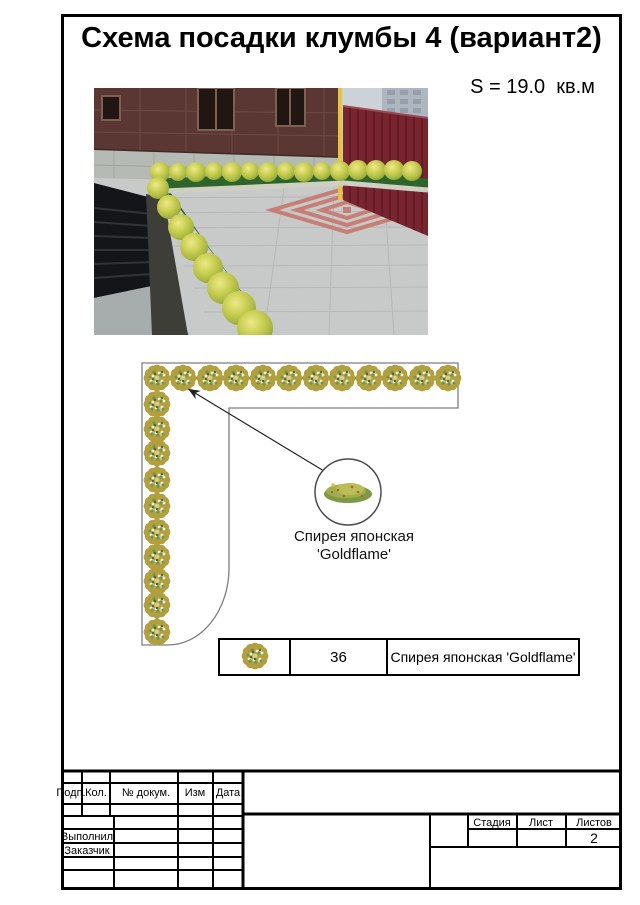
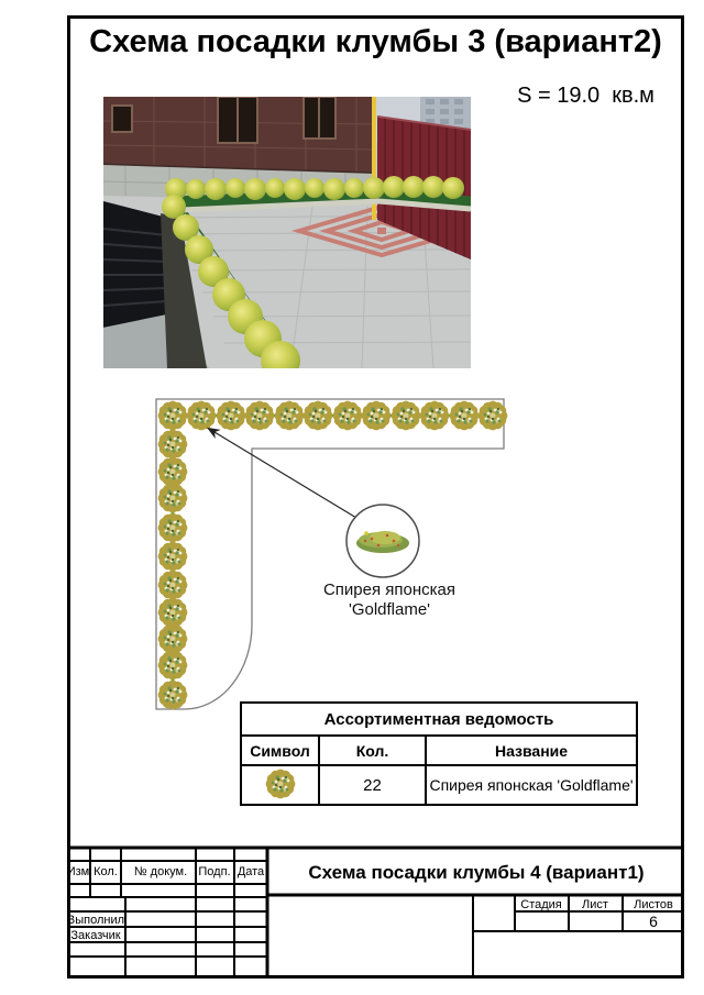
- Схема посадки клумбы 4 (вариант2)
+ Схема посадки клумбы 3 (вариант2)
  S = 19.0 кв.м
  Спирея японская
  'Goldflame'
+ Ассортиментная ведомость
+ Символ	Кол.	Название
- 	36	Спирея японская 'Goldflame'
+ 	22	Спирея японская 'Goldflame'
- Подп.
+ Изм
  Кол.
  № докум.
- Изм
+ Подп.
  Дата
  Выполнил
  Заказчик
  Стадия
  Лист
  Листов
- 2
+ 6
+ Схема посадки клумбы 4 (вариант1)
